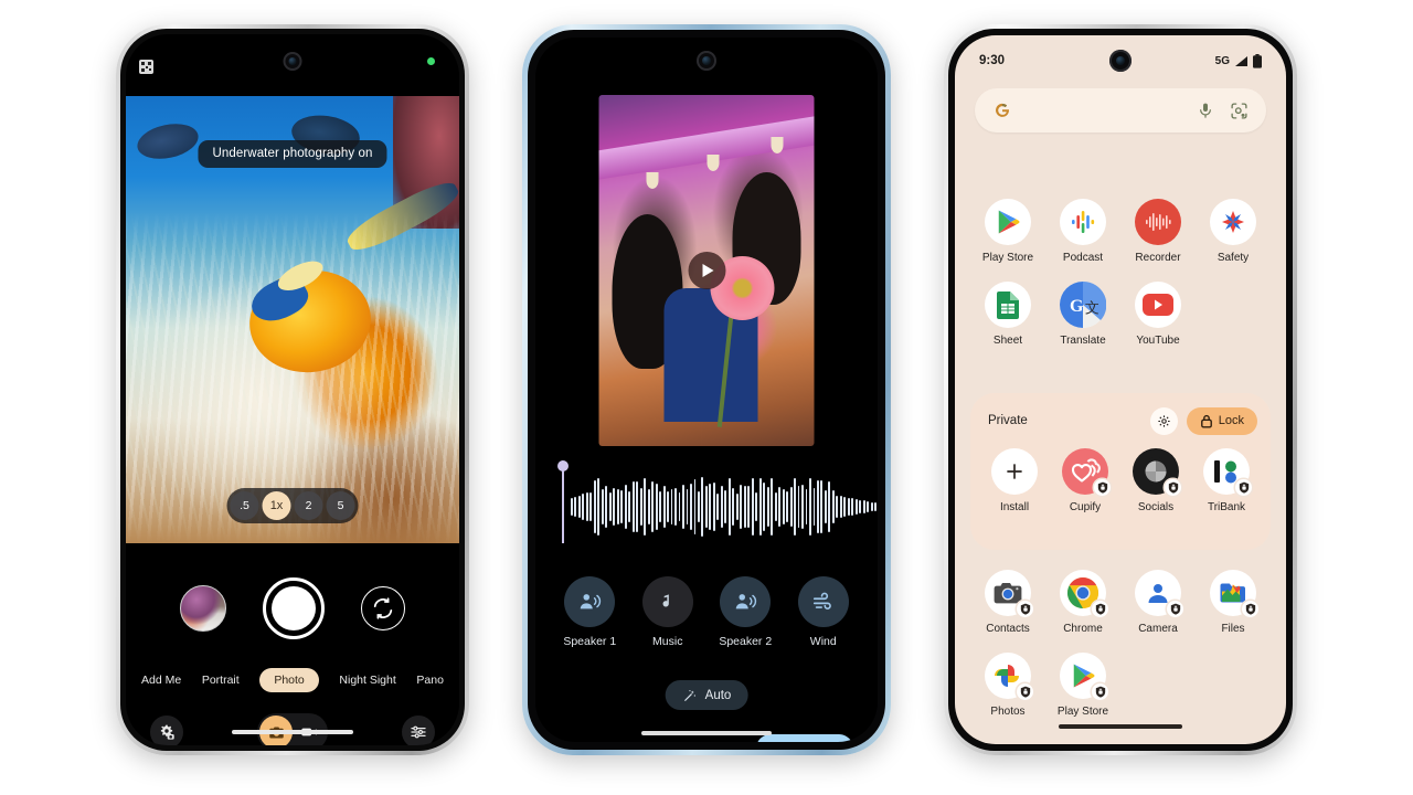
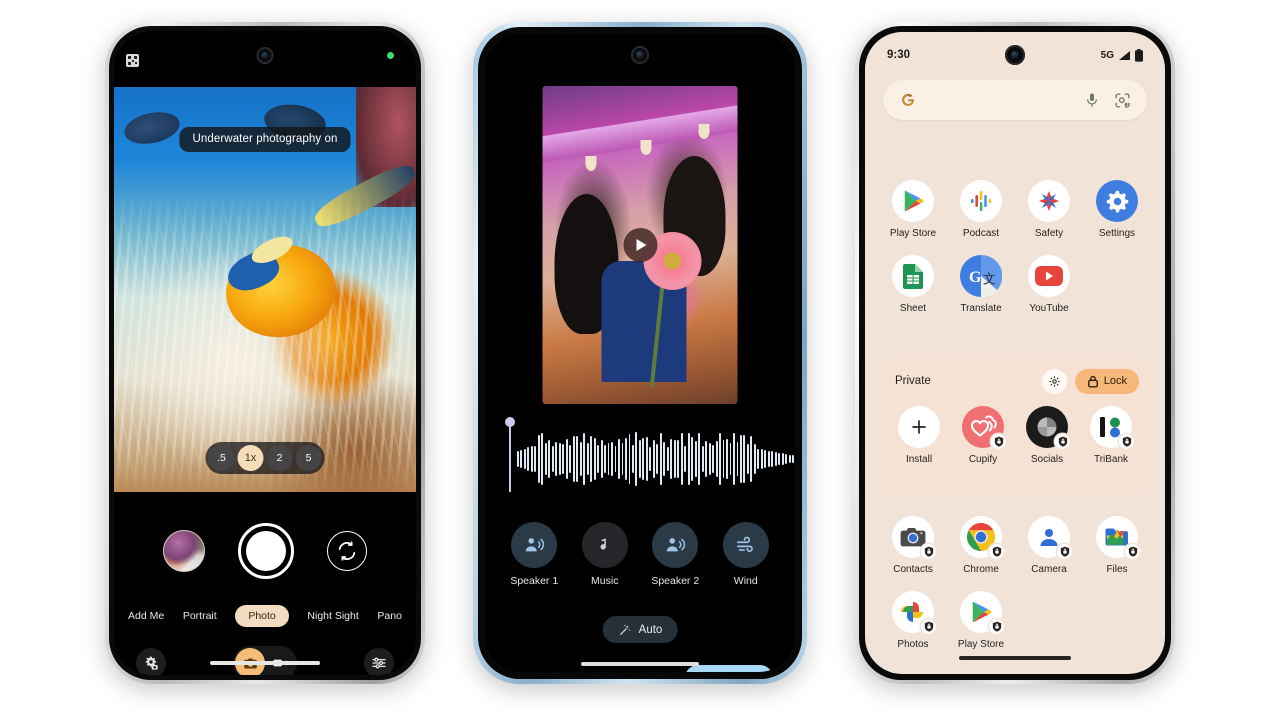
  Underwater photography on
  .5
  1x
  2
  5
  Add Me
  Portrait
  Photo
  Night Sight
  Pano
  Speaker 1
  Music
  Speaker 2
  Wind
  Auto
  9:30
  5G
  Play Store
  Podcast
- Recorder
  Safety
+ Settings
  Sheet
  G
  文
  Translate
  YouTube
  Private
  Lock
  Install
  Cupify
  Socials
  TriBank
  Contacts
  Chrome
  Camera
  Files
  Photos
  Play Store
